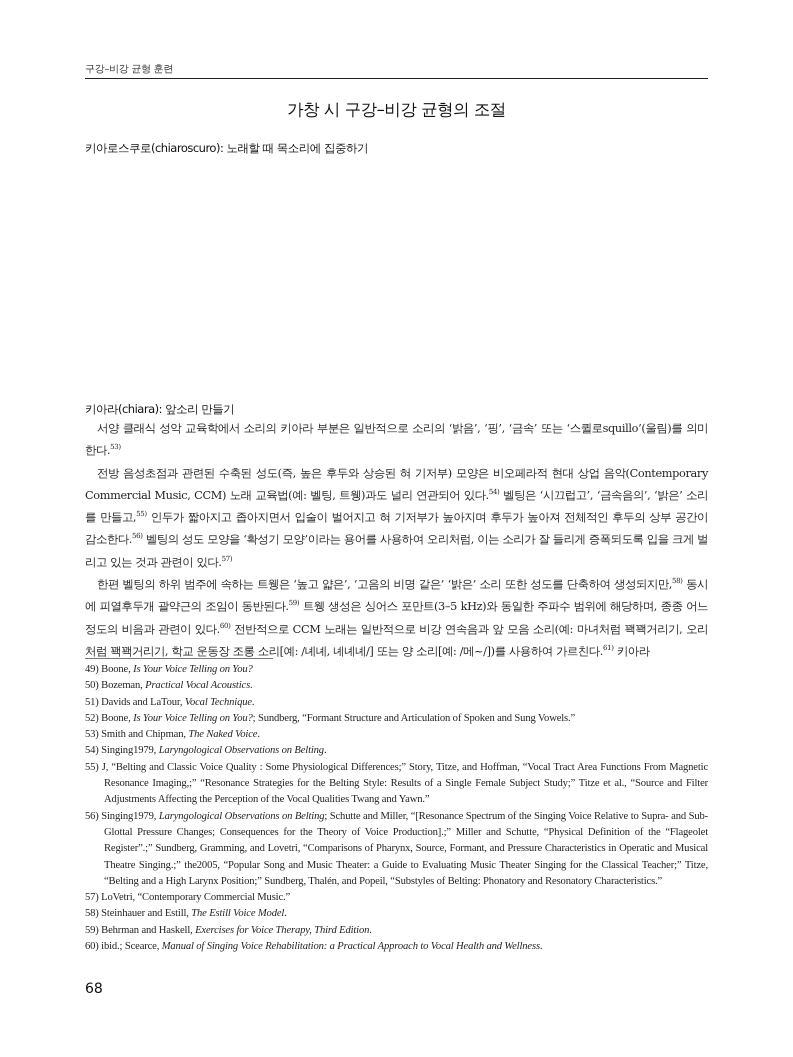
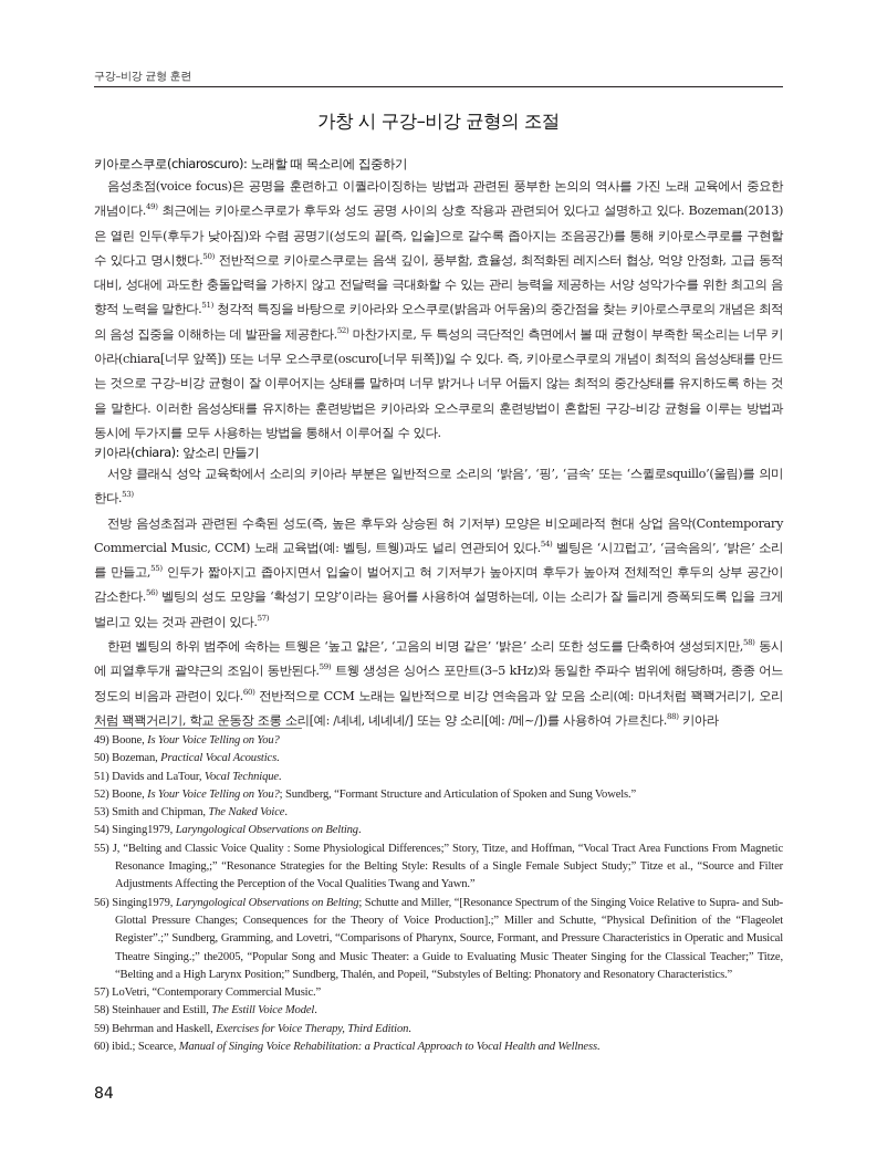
  구강–비강 균형 훈련
  가창 시 구강–비강 균형의 조절
  키아로스쿠로(chiaroscuro): 노래할 때 목소리에 집중하기
+ 음성초점(voice focus)은 공명을 훈련하고 이퀄라이징하는 방법과 관련된 풍부한 논의의 역사를 가진 노래 교육에서 중요한 개념이다.49) 최근에는 키아로스쿠로가 후두와 성도 공명 사이의 상호 작용과 관련되어 있다고 설명하고 있다. Bozeman(2013)은 열린 인두(후두가 낮아짐)와 수렴 공명기(성도의 끝[즉, 입술]으로 갈수록 좁아지는 조음공간)를 통해 키아로스쿠로를 구현할 수 있다고 명시했다.50) 전반적으로 키아로스쿠로는 음색 깊이, 풍부함, 효율성, 최적화된 레지스터 협상, 억양 안정화, 고급 동적 대비, 성대에 과도한 충돌압력을 가하지 않고 전달력을 극대화할 수 있는 관리 능력을 제공하는 서양 성악가수를 위한 최고의 음향적 노력을 말한다.51) 청각적 특징을 바탕으로 키아라와 오스쿠로(밝음과 어두움)의 중간점을 찾는 키아로스쿠로의 개념은 최적의 음성 집중을 이해하는 데 발판을 제공한다.52) 마찬가지로, 두 특성의 극단적인 측면에서 볼 때 균형이 부족한 목소리는 너무 키아라(chiara[너무 앞쪽]) 또는 너무 오스쿠로(oscuro[너무 뒤쪽])일 수 있다. 즉, 키아로스쿠로의 개념이 최적의 음성상태를 만드는 것으로 구강–비강 균형이 잘 이루어지는 상태를 말하며 너무 밝거나 너무 어둡지 않는 최적의 중간상태를 유지하도록 하는 것을 말한다. 이러한 음성상태를 유지하는 훈련방법은 키아라와 오스쿠로의 훈련방법이 혼합된 구강–비강 균형을 이루는 방법과 동시에 두가지를 모두 사용하는 방법을 통해서 이루어질 수 있다.
  키아라(chiara): 앞소리 만들기
  서양 클래식 성악 교육학에서 소리의 키아라 부분은 일반적으로 소리의 ‘밝음’, ‘핑’, ‘금속’ 또는 ‘스퀼로squillo’(울림)를 의미한다.53)
- 전방 음성초점과 관련된 수축된 성도(즉, 높은 후두와 상승된 혀 기저부) 모양은 비오페라적 현대 상업 음악(Contemporary Commercial Music, CCM) 노래 교육법(예: 벨팅, 트웽)과도 널리 연관되어 있다.54) 벨팅은 ‘시끄럽고’, ‘금속음의’, ‘밝은’ 소리를 만들고,55) 인두가 짧아지고 좁아지면서 입술이 벌어지고 혀 기저부가 높아지며 후두가 높아져 전체적인 후두의 상부 공간이 감소한다.56) 벨팅의 성도 모양을 ‘확성기 모양’이라는 용어를 사용하여 오리처럼, 이는 소리가 잘 들리게 증폭되도록 입을 크게 벌리고 있는 것과 관련이 있다.57)
+ 전방 음성초점과 관련된 수축된 성도(즉, 높은 후두와 상승된 혀 기저부) 모양은 비오페라적 현대 상업 음악(Contemporary Commercial Music, CCM) 노래 교육법(예: 벨팅, 트웽)과도 널리 연관되어 있다.54) 벨팅은 ‘시끄럽고’, ‘금속음의’, ‘밝은’ 소리를 만들고,55) 인두가 짧아지고 좁아지면서 입술이 벌어지고 혀 기저부가 높아지며 후두가 높아져 전체적인 후두의 상부 공간이 감소한다.56) 벨팅의 성도 모양을 ‘확성기 모양’이라는 용어를 사용하여 설명하는데, 이는 소리가 잘 들리게 증폭되도록 입을 크게 벌리고 있는 것과 관련이 있다.57)
- 한편 벨팅의 하위 범주에 속하는 트웽은 ‘높고 얇은’, ‘고음의 비명 같은’ ‘밝은’ 소리 또한 성도를 단축하여 생성되지만,58) 동시에 피열후두개 괄약근의 조임이 동반된다.59) 트웽 생성은 싱어스 포만트(3–5 kHz)와 동일한 주파수 범위에 해당하며, 종종 어느 정도의 비음과 관련이 있다.60) 전반적으로 CCM 노래는 일반적으로 비강 연속음과 앞 모음 소리(예: 마녀처럼 꽥꽥거리기, 오리처럼 꽥꽥거리기, 학교 운동장 조롱 소리[예: /녜녜, 녜녜녜/] 또는 양 소리[예: /메~/])를 사용하여 가르친다.61) 키아라
+ 한편 벨팅의 하위 범주에 속하는 트웽은 ‘높고 얇은’, ‘고음의 비명 같은’ ‘밝은’ 소리 또한 성도를 단축하여 생성되지만,58) 동시에 피열후두개 괄약근의 조임이 동반된다.59) 트웽 생성은 싱어스 포만트(3–5 kHz)와 동일한 주파수 범위에 해당하며, 종종 어느 정도의 비음과 관련이 있다.60) 전반적으로 CCM 노래는 일반적으로 비강 연속음과 앞 모음 소리(예: 마녀처럼 꽥꽥거리기, 오리처럼 꽥꽥거리기, 학교 운동장 조롱 소리[예: /녜녜, 녜녜녜/] 또는 양 소리[예: /메~/])를 사용하여 가르친다.88) 키아라
  49) Boone, Is Your Voice Telling on You?
  50) Bozeman, Practical Vocal Acoustics.
  51) Davids and LaTour, Vocal Technique.
  52) Boone, Is Your Voice Telling on You?; Sundberg, “Formant Structure and Articulation of Spoken and Sung Vowels.”
  53) Smith and Chipman, The Naked Voice.
  54) Singing1979, Laryngological Observations on Belting.
  55) J, “Belting and Classic Voice Quality : Some Physiological Differences;” Story, Titze, and Hoffman, “Vocal Tract Area Functions From Magnetic Resonance Imaging,;” “Resonance Strategies for the Belting Style: Results of a Single Female Subject Study;” Titze et al., “Source and Filter Adjustments Affecting the Perception of the Vocal Qualities Twang and Yawn.”
  56) Singing1979, Laryngological Observations on Belting; Schutte and Miller, “[Resonance Spectrum of the Singing Voice Relative to Supra- and Sub-Glottal Pressure Changes; Consequences for the Theory of Voice Production].;” Miller and Schutte, “Physical Definition of the “Flageolet Register”.;” Sundberg, Gramming, and Lovetri, “Comparisons of Pharynx, Source, Formant, and Pressure Characteristics in Operatic and Musical Theatre Singing.;” the2005, “Popular Song and Music Theater: a Guide to Evaluating Music Theater Singing for the Classical Teacher;” Titze, “Belting and a High Larynx Position;” Sundberg, Thalén, and Popeil, “Substyles of Belting: Phonatory and Resonatory Characteristics.”
  57) LoVetri, “Contemporary Commercial Music.”
  58) Steinhauer and Estill, The Estill Voice Model.
  59) Behrman and Haskell, Exercises for Voice Therapy, Third Edition.
  60) ibid.; Scearce, Manual of Singing Voice Rehabilitation: a Practical Approach to Vocal Health and Wellness.
- 68
+ 84
